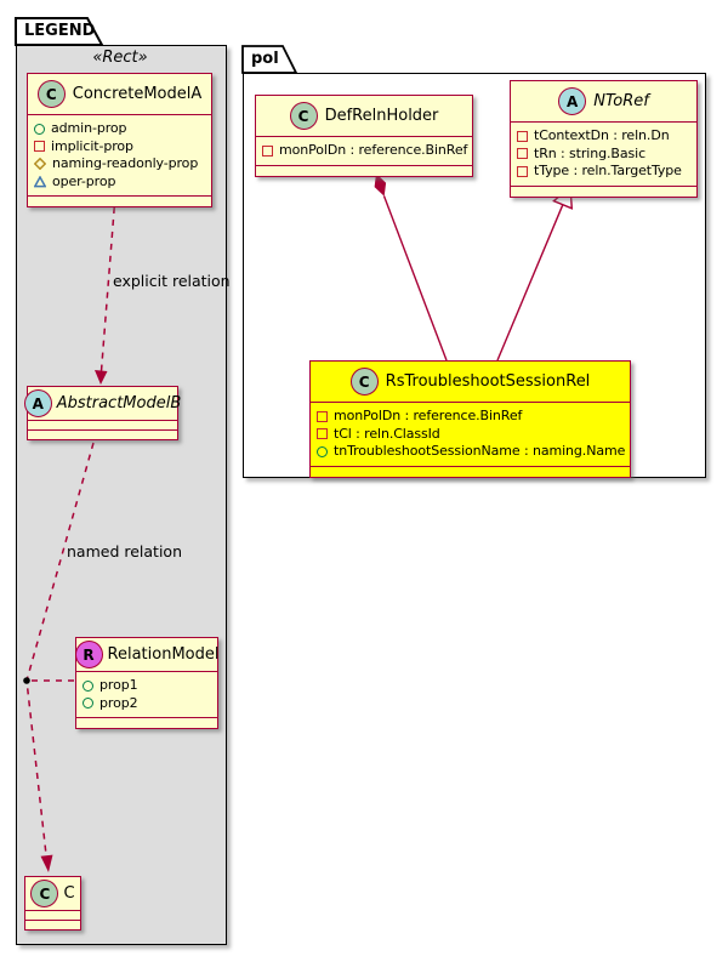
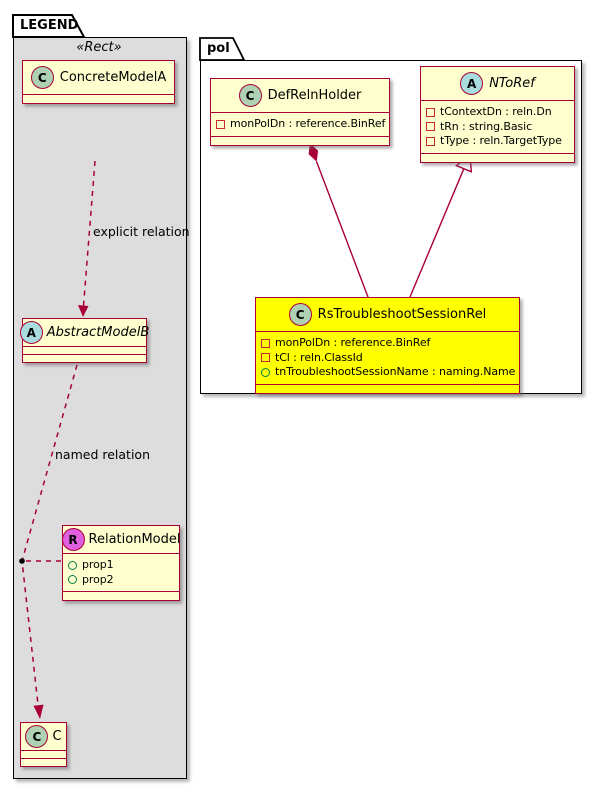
  LEGEND
  pol
  «Rect»
  C
  ConcreteModelA
- admin-prop
- implicit-prop
- naming-readonly-prop
- oper-prop
  C
  DefRelnHolder
  monPolDn : reference.BinRef
  A
  NToRef
  tContextDn : reln.Dn
  tRn : string.Basic
  tType : reln.TargetType
  C
  RsTroubleshootSessionRel
  monPolDn : reference.BinRef
  tCl : reln.ClassId
  tnTroubleshootSessionName : naming.Name
  A
  AbstractModelB
  R
  RelationModel
  prop1
  prop2
  C
  C
  explicit relation
  named relation
